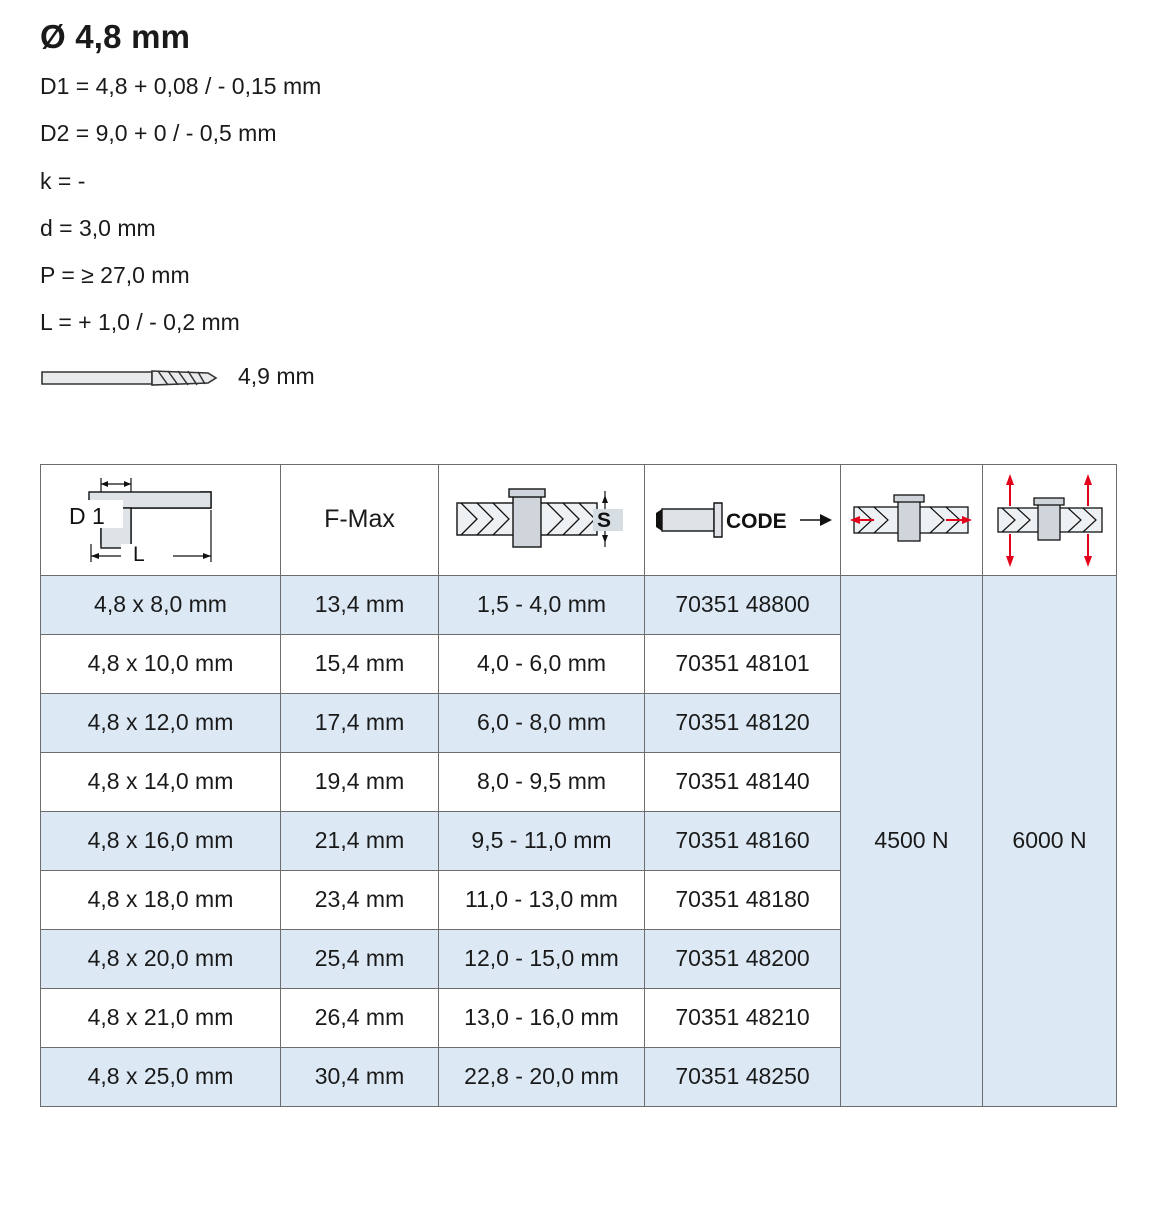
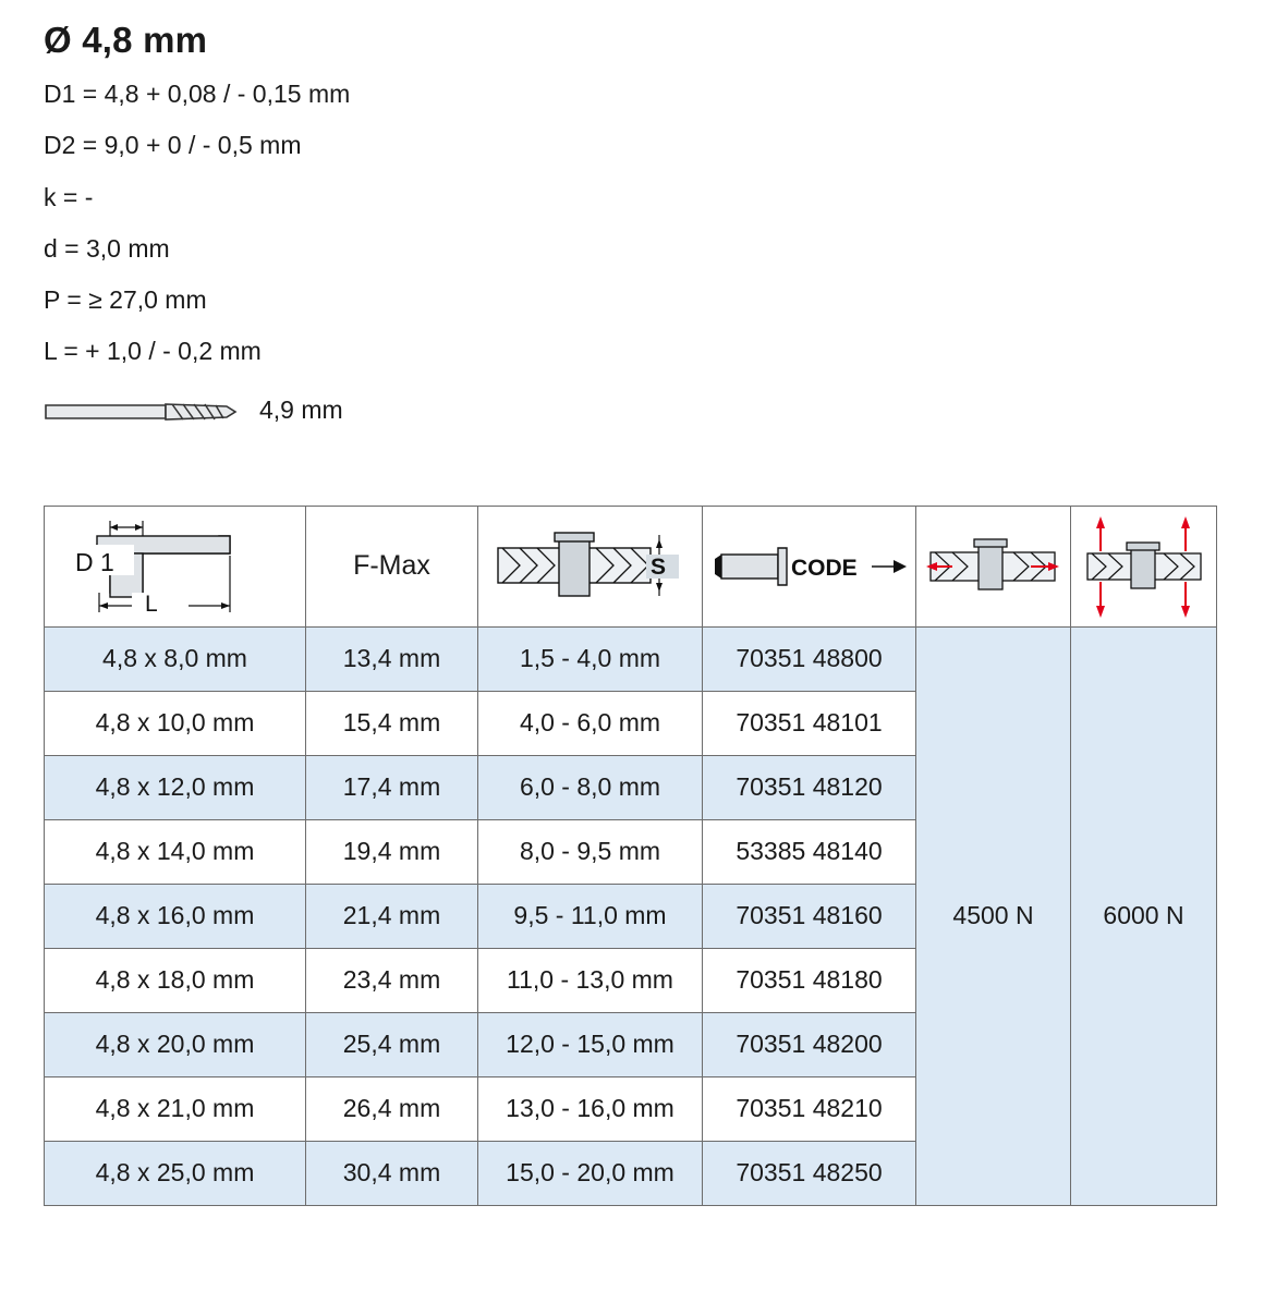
  Ø 4,8 mm
  D1 = 4,8 + 0,08 / - 0,15 mm
  D2 = 9,0 + 0 / - 0,5 mm
  k = -
  d = 3,0 mm
  P = ≥ 27,0 mm
  L = + 1,0 / - 0,2 mm
  4,9 mm
  L D 1	F-Max	S	CODE
  4,8 x 8,0 mm	13,4 mm	1,5 - 4,0 mm	70351 48800	4500 N	6000 N
  4,8 x 10,0 mm	15,4 mm	4,0 - 6,0 mm	70351 48101
  4,8 x 12,0 mm	17,4 mm	6,0 - 8,0 mm	70351 48120
- 4,8 x 14,0 mm	19,4 mm	8,0 - 9,5 mm	70351 48140
+ 4,8 x 14,0 mm	19,4 mm	8,0 - 9,5 mm	53385 48140
  4,8 x 16,0 mm	21,4 mm	9,5 - 11,0 mm	70351 48160
  4,8 x 18,0 mm	23,4 mm	11,0 - 13,0 mm	70351 48180
  4,8 x 20,0 mm	25,4 mm	12,0 - 15,0 mm	70351 48200
  4,8 x 21,0 mm	26,4 mm	13,0 - 16,0 mm	70351 48210
- 4,8 x 25,0 mm	30,4 mm	22,8 - 20,0 mm	70351 48250
+ 4,8 x 25,0 mm	30,4 mm	15,0 - 20,0 mm	70351 48250
